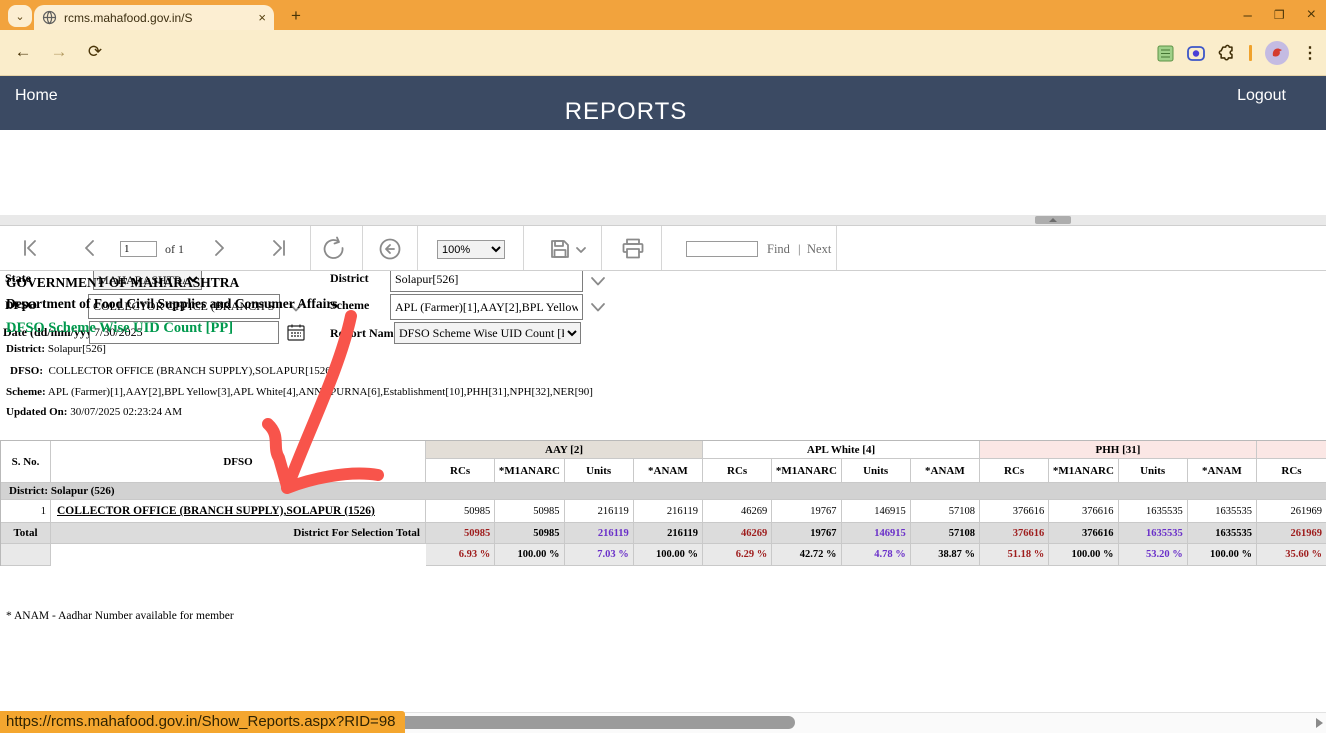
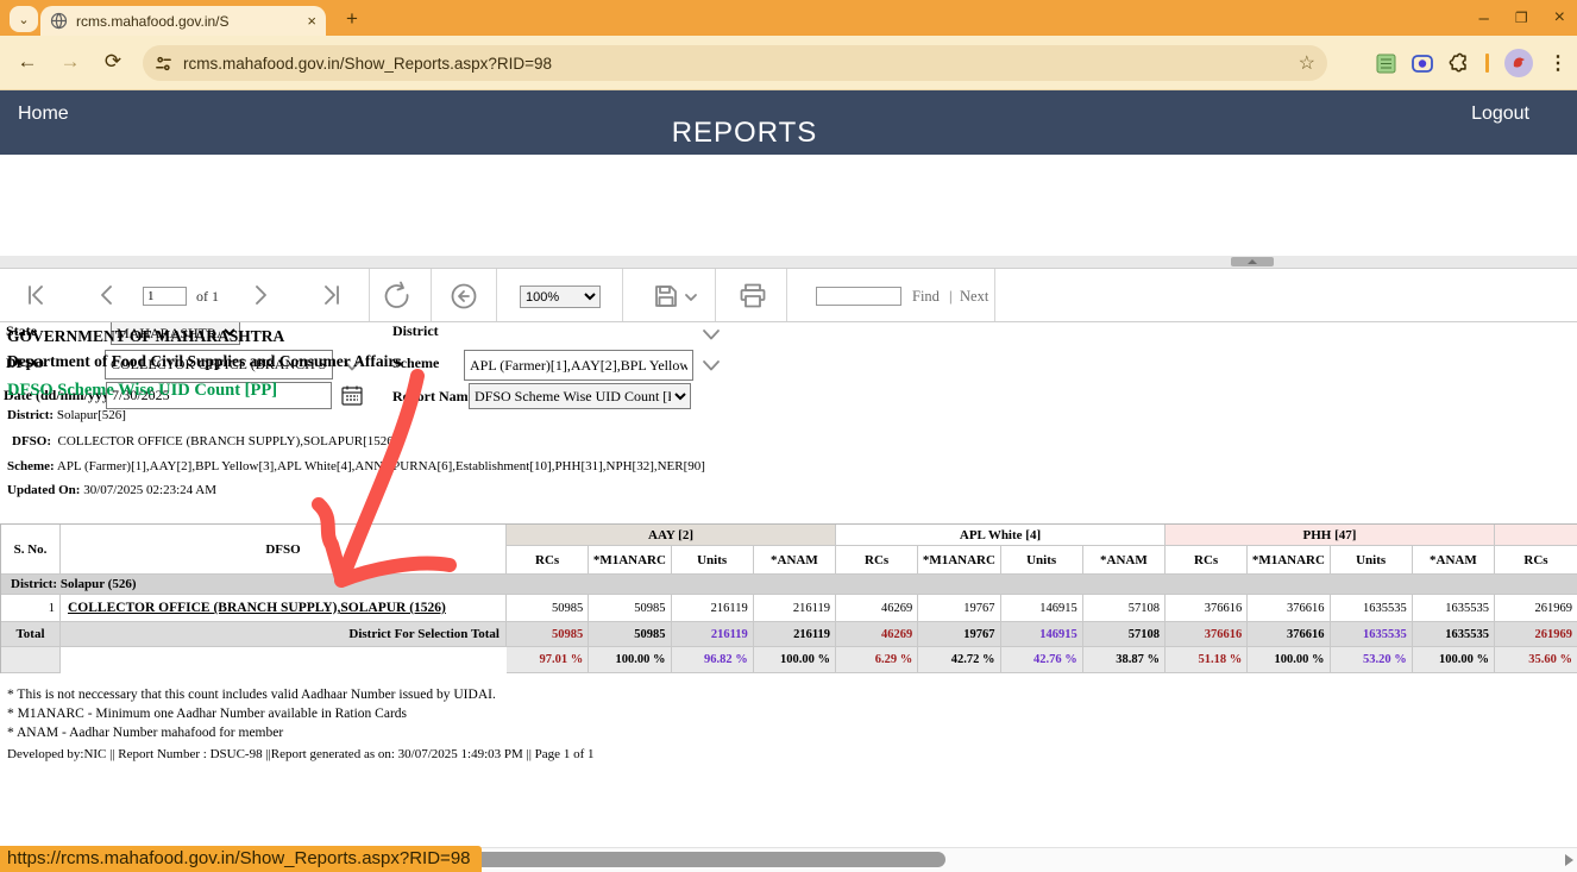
  ⌄
  rcms.mahafood.gov.in/S
  ×
  +
  –
  ❐
  ×
  ←
  →
  ⟳
+ rcms.mahafood.gov.in/Show_Reports.aspx?RID=98
+ ☆
  ⋮
  Home
  REPORTS
  Logout
  State
  MAHARASHTR
  District
- Solapur[526]
  DFSO
  COLLECTOR OFFICE (BRANCH S
  Scheme
  APL (Farmer)[1],AAY[2],BPL Yellow
  Date (dd/mm/yy
  7/30/2025
  Rort Nam
  DFSO Scheme Wise UID Count [
  1
  of 1
  100%
  Find
  |
  Next
  GOVERNMENT OF MAHARASHTRA
  Department of Food Civil Supplies and Consumer Affairs
  DFSO Scheme Wise UID Count [PP]
  District: Solapur[526]
  DFSO: COLLECTOR OFFICE (BRANCH SUPPLY),SOLAPUR[152
  Scheme: APL (Farmer)[1],AAY[2],BPL Yellow[3],APL White[4],ANNPURNA[6],Establishment[10],PHH[31],NPH[32],NER[90]
  Updated On: 30/07/2025 02:23:24 AM
  S. No.
  DFSO
  AAY [2]
  APL White [4]
- PHH [31]
+ PHH [47]
  RCs
  *M1ANARC
  Units
  *ANAM
  RCs
  *M1ANARC
  Units
  *ANAM
  RCs
  *M1ANARC
  Units
  *ANAM
  RCs
  District: Solapur (526)
  1
  COLLECTOR OFFICE (BRANCH SUPPLY),SOLAPUR (1526)
  50985
  50985
  216119
  216119
  46269
  19767
  146915
  57108
  376616
  376616
  1635535
  1635535
  261969
  Total
  District For Selection Total
  50985
  50985
  216119
  216119
  46269
  19767
  146915
  57108
  376616
  376616
  1635535
  1635535
  261969
- 6.93 %
+ 97.01 %
  100.00 %
- 7.03 %
+ 96.82 %
  100.00 %
  6.29 %
  42.72 %
- 4.78 %
+ 42.76 %
  38.87 %
  51.18 %
  100.00 %
  53.20 %
  100.00 %
  35.60 %
+ * This is not neccessary that this count includes valid Aadhaar Number issued by UIDAI.
+ * M1ANARC - Minimum one Aadhar Number available in Ration Cards
- * ANAM - Aadhar Number available for member
+ * ANAM - Aadhar Number mahafood for member
+ Developed by:NIC || Report Number : DSUC-98 ||Report generated as on: 30/07/2025 1:49:03 PM || Page 1 of 1
  https://rcms.mahafood.gov.in/Show_Reports.aspx?RID=98
